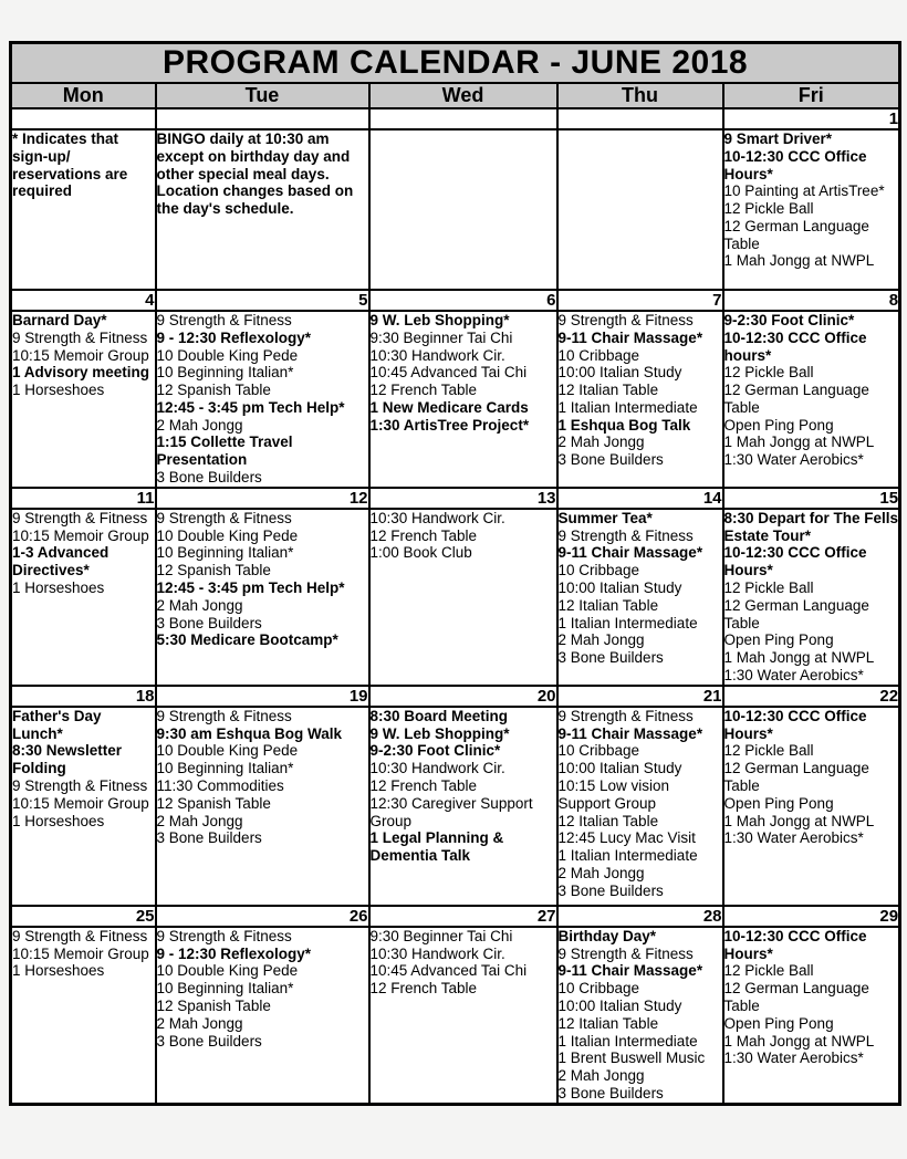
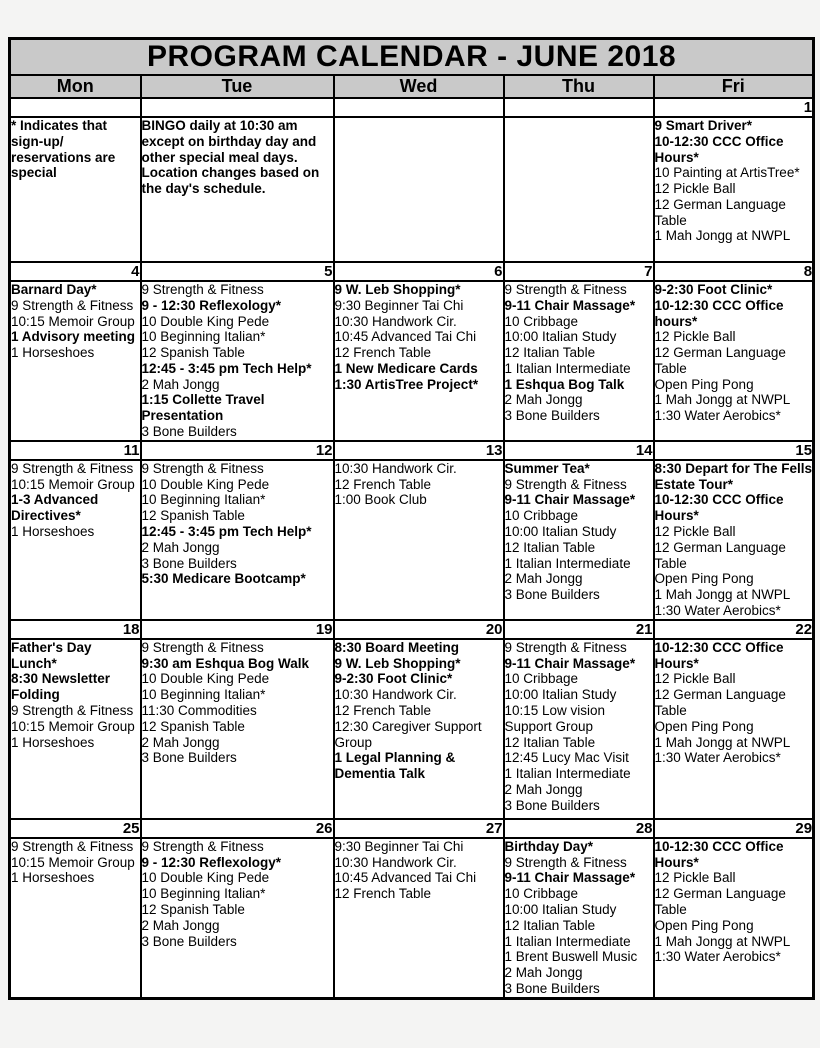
  PROGRAM CALENDAR - JUNE 2018
  Mon	Tue	Wed	Thu	Fri
  				1
- * Indicates that sign-up/ reservations are required	BINGO daily at 10:30 am except on birthday day and other special meal days. Location changes based on the day's schedule.			9 Smart Driver*10-12:30 CCC Office Hours*10 Painting at ArtisTree*12 Pickle Ball12 German Language Table1 Mah Jongg at NWPL
+ * Indicates that sign-up/ reservations are special	BINGO daily at 10:30 am except on birthday day and other special meal days. Location changes based on the day's schedule.			9 Smart Driver*10-12:30 CCC Office Hours*10 Painting at ArtisTree*12 Pickle Ball12 German Language Table1 Mah Jongg at NWPL
  4	5	6	7	8
  Barnard Day*9 Strength & Fitness10:15 Memoir Group1 Advisory meeting1 Horseshoes	9 Strength & Fitness9 - 12:30 Reflexology*10 Double King Pede10 Beginning Italian*12 Spanish Table12:45 - 3:45 pm Tech Help*2 Mah Jongg1:15 Collette Travel Presentation3 Bone Builders	9 W. Leb Shopping*9:30 Beginner Tai Chi10:30 Handwork Cir.10:45 Advanced Tai Chi12 French Table1 New Medicare Cards1:30 ArtisTree Project*	9 Strength & Fitness9-11 Chair Massage*10 Cribbage10:00 Italian Study12 Italian Table1 Italian Intermediate1 Eshqua Bog Talk2 Mah Jongg3 Bone Builders	9-2:30 Foot Clinic*10-12:30 CCC Office hours*12 Pickle Ball12 German Language TableOpen Ping Pong1 Mah Jongg at NWPL1:30 Water Aerobics*
  11	12	13	14	15
  9 Strength & Fitness10:15 Memoir Group1-3 Advanced Directives*1 Horseshoes	9 Strength & Fitness10 Double King Pede10 Beginning Italian*12 Spanish Table12:45 - 3:45 pm Tech Help*2 Mah Jongg3 Bone Builders5:30 Medicare Bootcamp*	10:30 Handwork Cir.12 French Table1:00 Book Club	Summer Tea*9 Strength & Fitness9-11 Chair Massage*10 Cribbage10:00 Italian Study12 Italian Table1 Italian Intermediate2 Mah Jongg3 Bone Builders	8:30 Depart for The Fells Estate Tour*10-12:30 CCC Office Hours*12 Pickle Ball12 German Language TableOpen Ping Pong1 Mah Jongg at NWPL1:30 Water Aerobics*
  18	19	20	21	22
  Father's Day Lunch*8:30 Newsletter Folding9 Strength & Fitness10:15 Memoir Group1 Horseshoes	9 Strength & Fitness9:30 am Eshqua Bog Walk10 Double King Pede10 Beginning Italian*11:30 Commodities12 Spanish Table2 Mah Jongg3 Bone Builders	8:30 Board Meeting9 W. Leb Shopping*9-2:30 Foot Clinic*10:30 Handwork Cir.12 French Table12:30 Caregiver Support Group1 Legal Planning & Dementia Talk	9 Strength & Fitness9-11 Chair Massage*10 Cribbage10:00 Italian Study10:15 Low vision Support Group12 Italian Table12:45 Lucy Mac Visit1 Italian Intermediate2 Mah Jongg3 Bone Builders	10-12:30 CCC Office Hours*12 Pickle Ball12 German Language TableOpen Ping Pong1 Mah Jongg at NWPL1:30 Water Aerobics*
  25	26	27	28	29
  9 Strength & Fitness10:15 Memoir Group1 Horseshoes	9 Strength & Fitness9 - 12:30 Reflexology*10 Double King Pede10 Beginning Italian*12 Spanish Table2 Mah Jongg3 Bone Builders	9:30 Beginner Tai Chi10:30 Handwork Cir.10:45 Advanced Tai Chi12 French Table	Birthday Day*9 Strength & Fitness9-11 Chair Massage*10 Cribbage10:00 Italian Study12 Italian Table1 Italian Intermediate1 Brent Buswell Music2 Mah Jongg3 Bone Builders	10-12:30 CCC Office Hours*12 Pickle Ball12 German Language TableOpen Ping Pong1 Mah Jongg at NWPL1:30 Water Aerobics*
